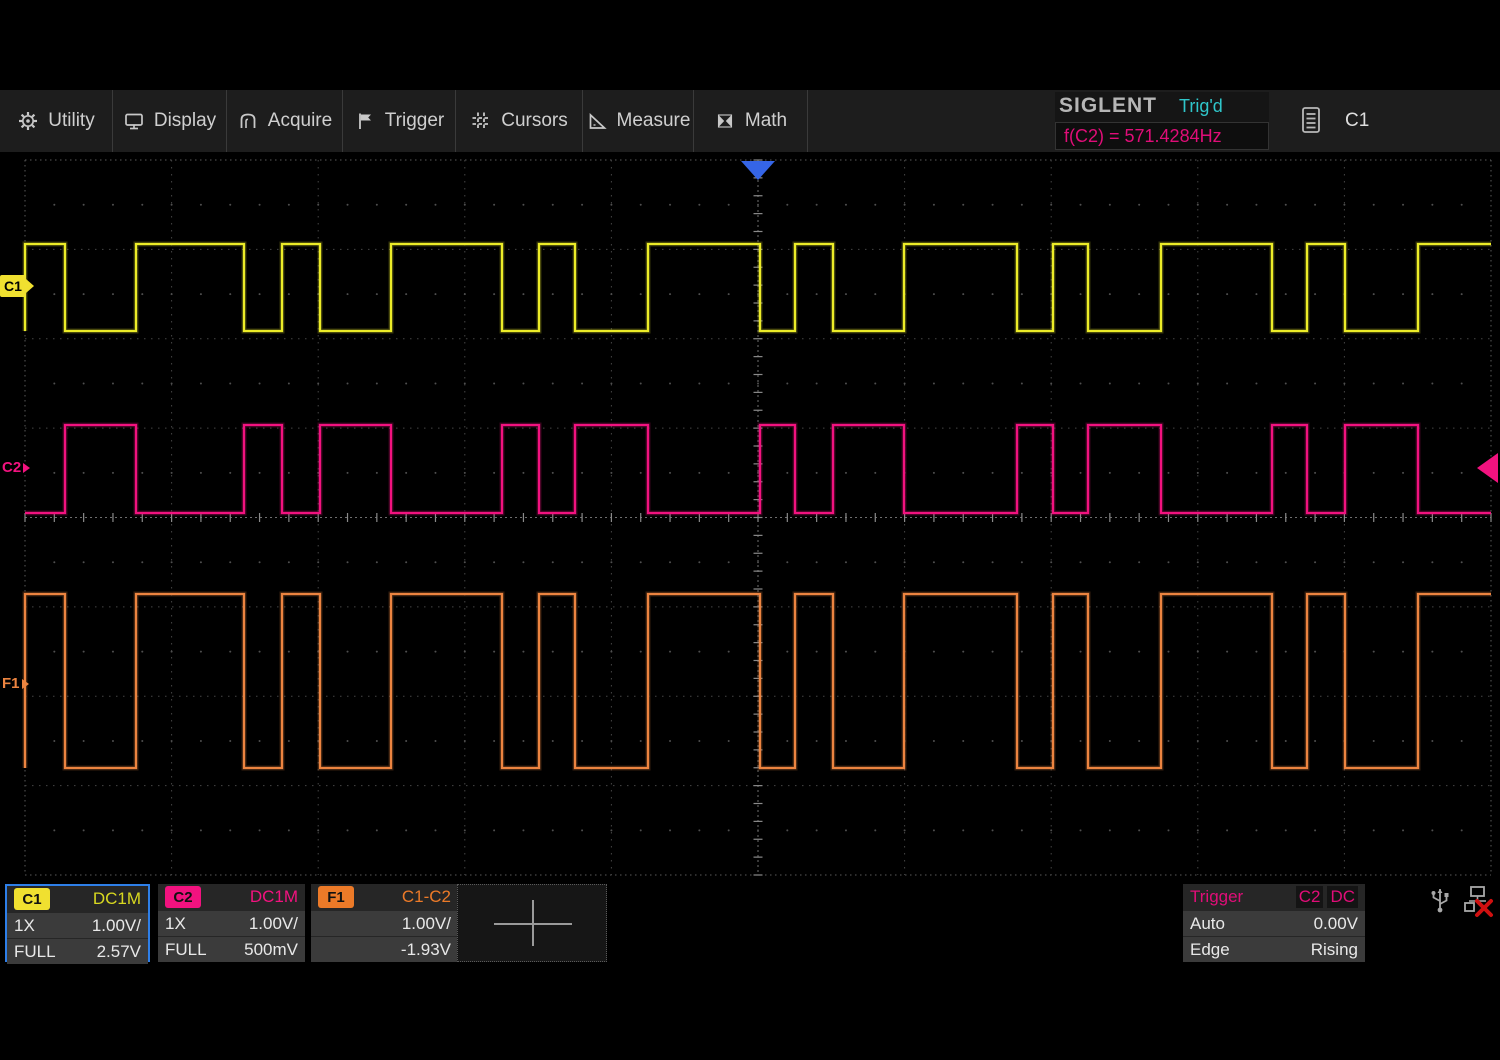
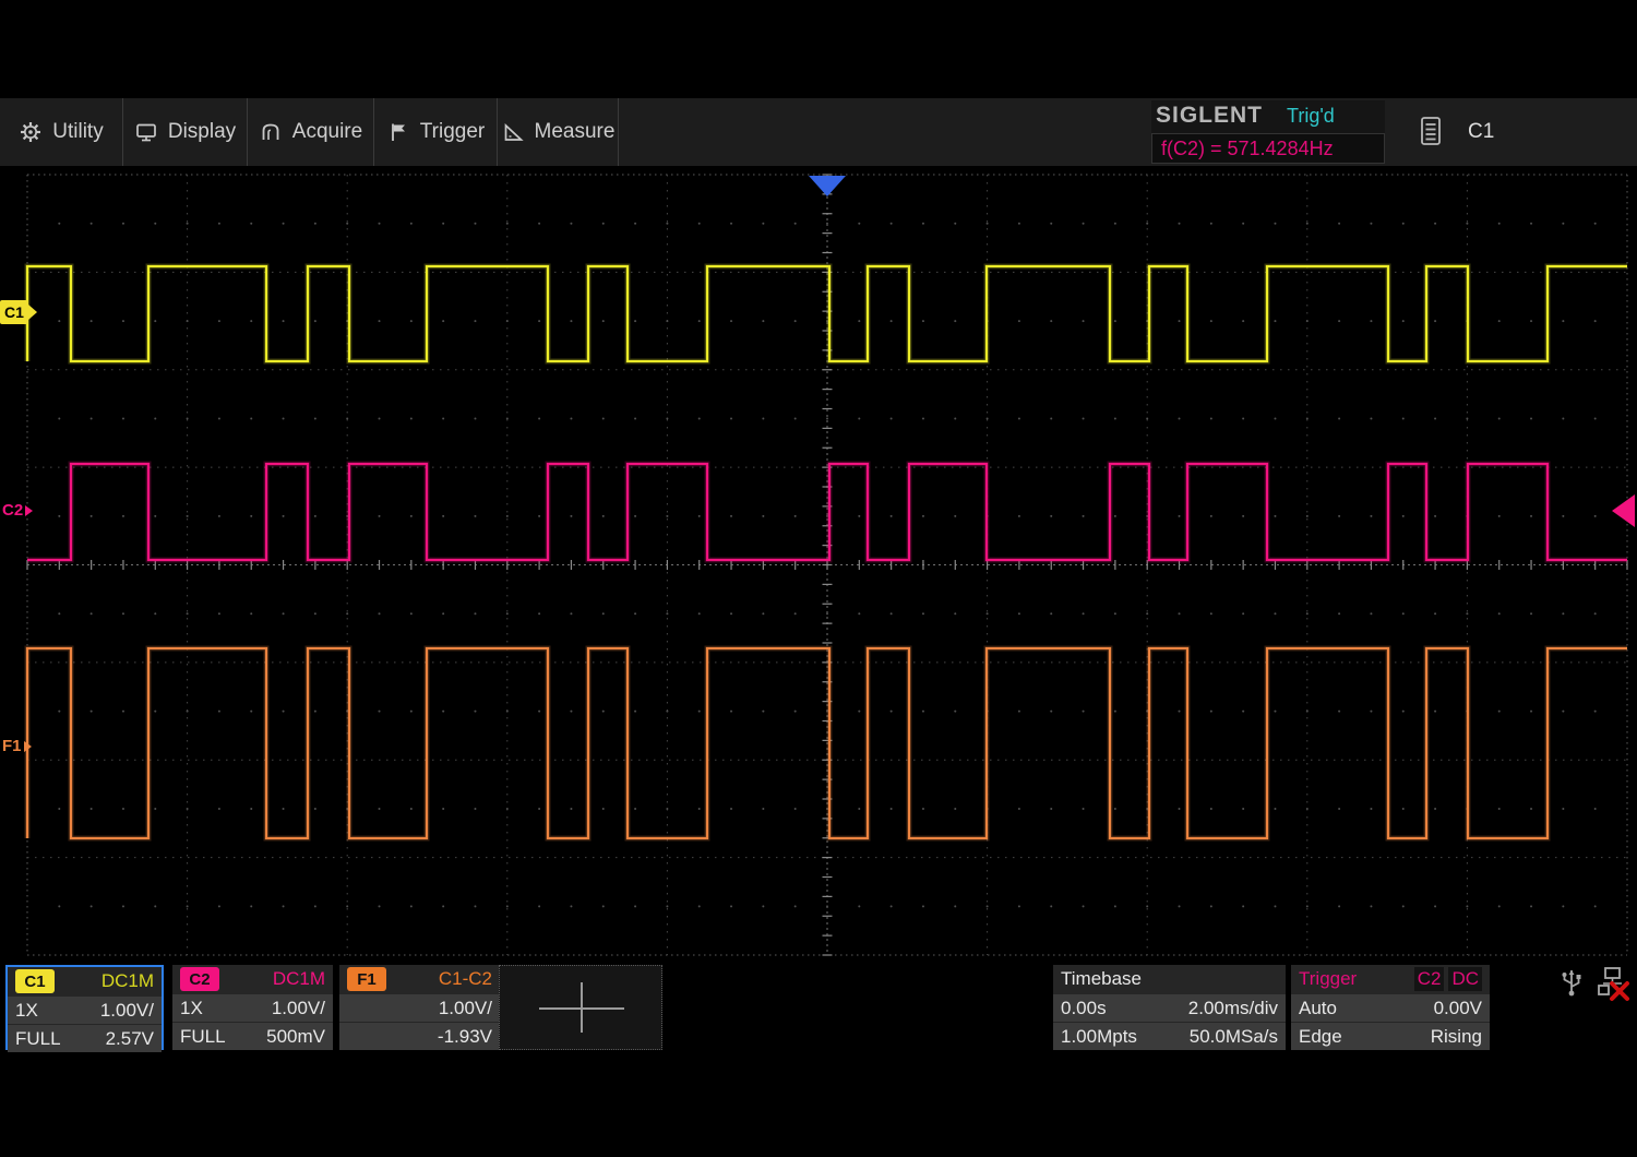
  C1
  C2
  F1
  Utility
  Display
  Acquire
  Trigger
- Cursors
  Measure
- Math
  SIGLENT
  Trig'd
  f(C2) = 571.4284Hz
  C1
  C1
  DC1M
  1X
  1.00V/
  FULL
  2.57V
  C2
  DC1M
  1X
  1.00V/
  FULL
  500mV
  F1
  C1-C2
  1.00V/
  -1.93V
+ Timebase
+ 0.00s
+ 2.00ms/div
+ 1.00Mpts
+ 50.0MSa/s
  Trigger
  C2
  DC
  Auto
  0.00V
  Edge
  Rising
